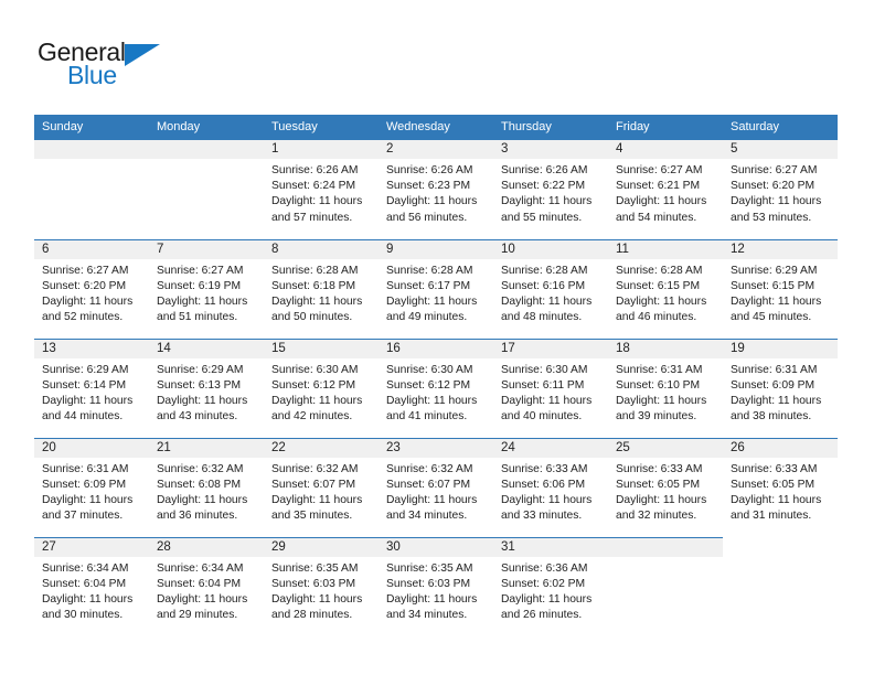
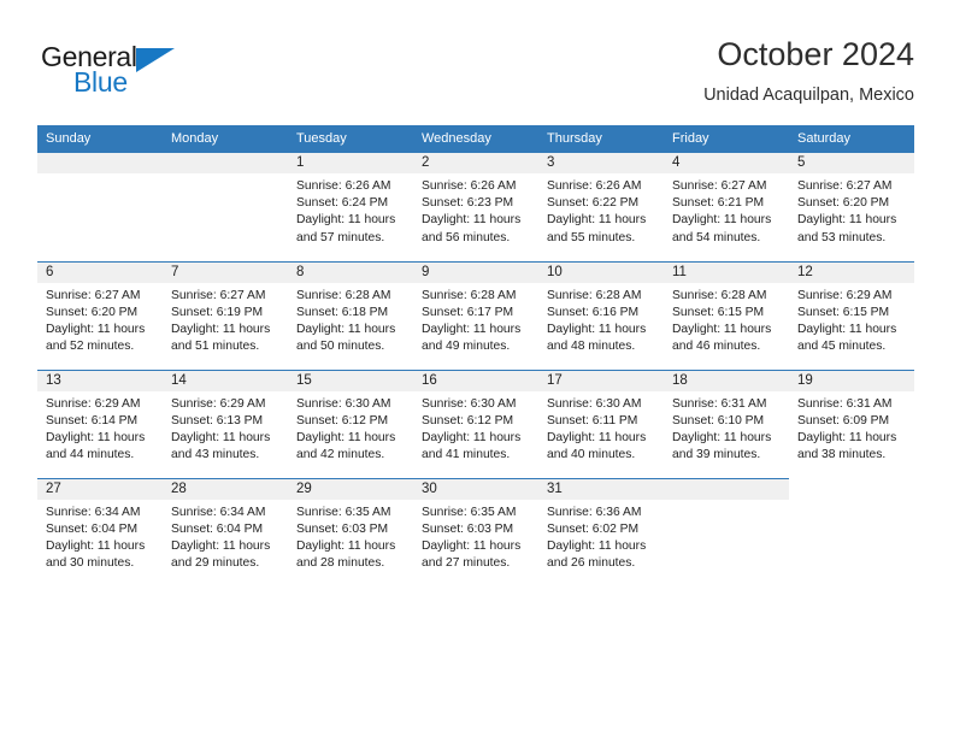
  General
  Blue
+ October 2024
+ Unidad Acaquilpan, Mexico
  Sunday	Monday	Tuesday	Wednesday	Thursday	Friday	Saturday
  		1 Sunrise: 6:26 AM Sunset: 6:24 PM Daylight: 11 hours and 57 minutes.	2 Sunrise: 6:26 AM Sunset: 6:23 PM Daylight: 11 hours and 56 minutes.	3 Sunrise: 6:26 AM Sunset: 6:22 PM Daylight: 11 hours and 55 minutes.	4 Sunrise: 6:27 AM Sunset: 6:21 PM Daylight: 11 hours and 54 minutes.	5 Sunrise: 6:27 AM Sunset: 6:20 PM Daylight: 11 hours and 53 minutes.
  6 Sunrise: 6:27 AM Sunset: 6:20 PM Daylight: 11 hours and 52 minutes.	7 Sunrise: 6:27 AM Sunset: 6:19 PM Daylight: 11 hours and 51 minutes.	8 Sunrise: 6:28 AM Sunset: 6:18 PM Daylight: 11 hours and 50 minutes.	9 Sunrise: 6:28 AM Sunset: 6:17 PM Daylight: 11 hours and 49 minutes.	10 Sunrise: 6:28 AM Sunset: 6:16 PM Daylight: 11 hours and 48 minutes.	11 Sunrise: 6:28 AM Sunset: 6:15 PM Daylight: 11 hours and 46 minutes.	12 Sunrise: 6:29 AM Sunset: 6:15 PM Daylight: 11 hours and 45 minutes.
  13 Sunrise: 6:29 AM Sunset: 6:14 PM Daylight: 11 hours and 44 minutes.	14 Sunrise: 6:29 AM Sunset: 6:13 PM Daylight: 11 hours and 43 minutes.	15 Sunrise: 6:30 AM Sunset: 6:12 PM Daylight: 11 hours and 42 minutes.	16 Sunrise: 6:30 AM Sunset: 6:12 PM Daylight: 11 hours and 41 minutes.	17 Sunrise: 6:30 AM Sunset: 6:11 PM Daylight: 11 hours and 40 minutes.	18 Sunrise: 6:31 AM Sunset: 6:10 PM Daylight: 11 hours and 39 minutes.	19 Sunrise: 6:31 AM Sunset: 6:09 PM Daylight: 11 hours and 38 minutes.
- 20 Sunrise: 6:31 AM Sunset: 6:09 PM Daylight: 11 hours and 37 minutes.	21 Sunrise: 6:32 AM Sunset: 6:08 PM Daylight: 11 hours and 36 minutes.	22 Sunrise: 6:32 AM Sunset: 6:07 PM Daylight: 11 hours and 35 minutes.	23 Sunrise: 6:32 AM Sunset: 6:07 PM Daylight: 11 hours and 34 minutes.	24 Sunrise: 6:33 AM Sunset: 6:06 PM Daylight: 11 hours and 33 minutes.	25 Sunrise: 6:33 AM Sunset: 6:05 PM Daylight: 11 hours and 32 minutes.	26 Sunrise: 6:33 AM Sunset: 6:05 PM Daylight: 11 hours and 31 minutes.
- 27 Sunrise: 6:34 AM Sunset: 6:04 PM Daylight: 11 hours and 30 minutes.	28 Sunrise: 6:34 AM Sunset: 6:04 PM Daylight: 11 hours and 29 minutes.	29 Sunrise: 6:35 AM Sunset: 6:03 PM Daylight: 11 hours and 28 minutes.	30 Sunrise: 6:35 AM Sunset: 6:03 PM Daylight: 11 hours and 34 minutes.	31 Sunrise: 6:36 AM Sunset: 6:02 PM Daylight: 11 hours and 26 minutes.
+ 27 Sunrise: 6:34 AM Sunset: 6:04 PM Daylight: 11 hours and 30 minutes.	28 Sunrise: 6:34 AM Sunset: 6:04 PM Daylight: 11 hours and 29 minutes.	29 Sunrise: 6:35 AM Sunset: 6:03 PM Daylight: 11 hours and 28 minutes.	30 Sunrise: 6:35 AM Sunset: 6:03 PM Daylight: 11 hours and 27 minutes.	31 Sunrise: 6:36 AM Sunset: 6:02 PM Daylight: 11 hours and 26 minutes.
